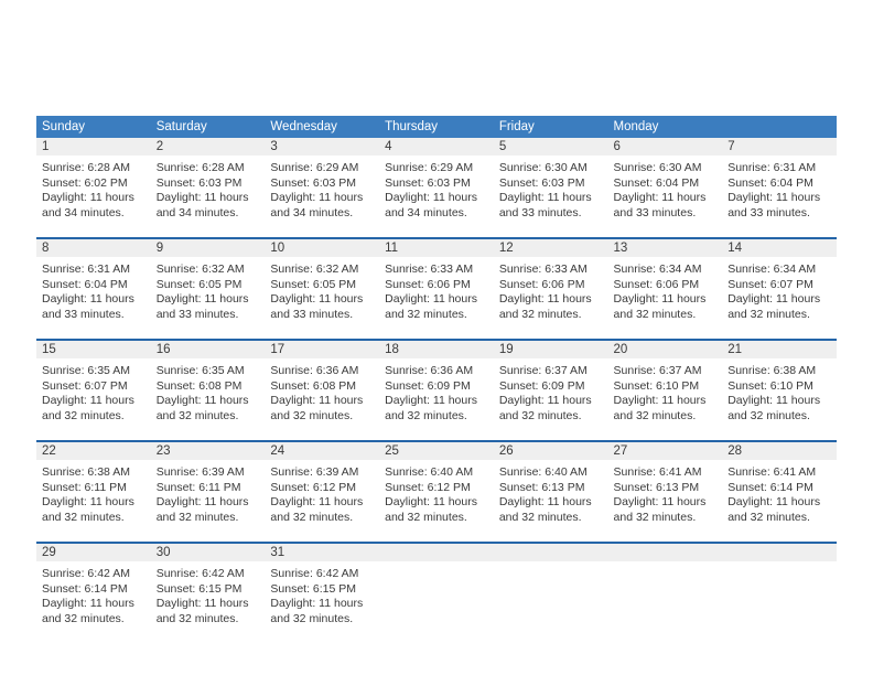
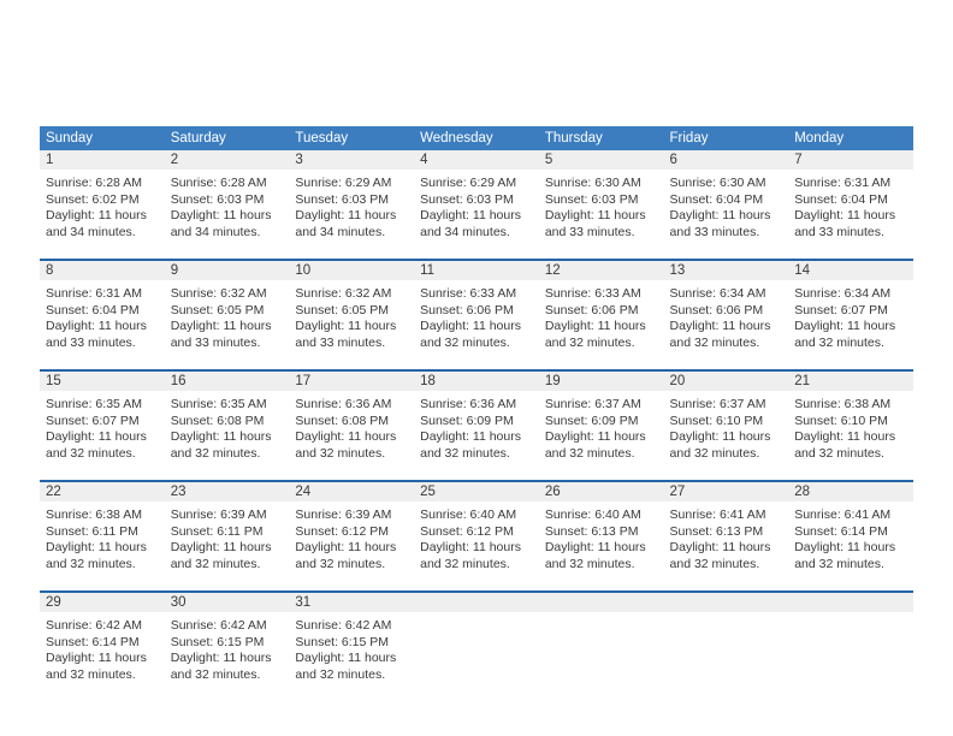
  Sunday
  Saturday
+ Tuesday
  Wednesday
  Thursday
  Friday
  Monday
  1
  Sunrise: 6:28 AM
  Sunset: 6:02 PM
  Daylight: 11 hours
  and 34 minutes.
  2
  Sunrise: 6:28 AM
  Sunset: 6:03 PM
  Daylight: 11 hours
  and 34 minutes.
  3
  Sunrise: 6:29 AM
  Sunset: 6:03 PM
  Daylight: 11 hours
  and 34 minutes.
  4
  Sunrise: 6:29 AM
  Sunset: 6:03 PM
  Daylight: 11 hours
  and 34 minutes.
  5
  Sunrise: 6:30 AM
  Sunset: 6:03 PM
  Daylight: 11 hours
  and 33 minutes.
  6
  Sunrise: 6:30 AM
  Sunset: 6:04 PM
  Daylight: 11 hours
  and 33 minutes.
  7
  Sunrise: 6:31 AM
  Sunset: 6:04 PM
  Daylight: 11 hours
  and 33 minutes.
  8
  Sunrise: 6:31 AM
  Sunset: 6:04 PM
  Daylight: 11 hours
  and 33 minutes.
  9
  Sunrise: 6:32 AM
  Sunset: 6:05 PM
  Daylight: 11 hours
  and 33 minutes.
  10
  Sunrise: 6:32 AM
  Sunset: 6:05 PM
  Daylight: 11 hours
  and 33 minutes.
  11
  Sunrise: 6:33 AM
  Sunset: 6:06 PM
  Daylight: 11 hours
  and 32 minutes.
  12
  Sunrise: 6:33 AM
  Sunset: 6:06 PM
  Daylight: 11 hours
  and 32 minutes.
  13
  Sunrise: 6:34 AM
  Sunset: 6:06 PM
  Daylight: 11 hours
  and 32 minutes.
  14
  Sunrise: 6:34 AM
  Sunset: 6:07 PM
  Daylight: 11 hours
  and 32 minutes.
  15
  Sunrise: 6:35 AM
  Sunset: 6:07 PM
  Daylight: 11 hours
  and 32 minutes.
  16
  Sunrise: 6:35 AM
  Sunset: 6:08 PM
  Daylight: 11 hours
  and 32 minutes.
  17
  Sunrise: 6:36 AM
  Sunset: 6:08 PM
  Daylight: 11 hours
  and 32 minutes.
  18
  Sunrise: 6:36 AM
  Sunset: 6:09 PM
  Daylight: 11 hours
  and 32 minutes.
  19
  Sunrise: 6:37 AM
  Sunset: 6:09 PM
  Daylight: 11 hours
  and 32 minutes.
  20
  Sunrise: 6:37 AM
  Sunset: 6:10 PM
  Daylight: 11 hours
  and 32 minutes.
  21
  Sunrise: 6:38 AM
  Sunset: 6:10 PM
  Daylight: 11 hours
  and 32 minutes.
  22
  Sunrise: 6:38 AM
  Sunset: 6:11 PM
  Daylight: 11 hours
  and 32 minutes.
  23
  Sunrise: 6:39 AM
  Sunset: 6:11 PM
  Daylight: 11 hours
  and 32 minutes.
  24
  Sunrise: 6:39 AM
  Sunset: 6:12 PM
  Daylight: 11 hours
  and 32 minutes.
  25
  Sunrise: 6:40 AM
  Sunset: 6:12 PM
  Daylight: 11 hours
  and 32 minutes.
  26
  Sunrise: 6:40 AM
  Sunset: 6:13 PM
  Daylight: 11 hours
  and 32 minutes.
  27
  Sunrise: 6:41 AM
  Sunset: 6:13 PM
  Daylight: 11 hours
  and 32 minutes.
  28
  Sunrise: 6:41 AM
  Sunset: 6:14 PM
  Daylight: 11 hours
  and 32 minutes.
  29
  Sunrise: 6:42 AM
  Sunset: 6:14 PM
  Daylight: 11 hours
  and 32 minutes.
  30
  Sunrise: 6:42 AM
  Sunset: 6:15 PM
  Daylight: 11 hours
  and 32 minutes.
  31
  Sunrise: 6:42 AM
  Sunset: 6:15 PM
  Daylight: 11 hours
  and 32 minutes.
